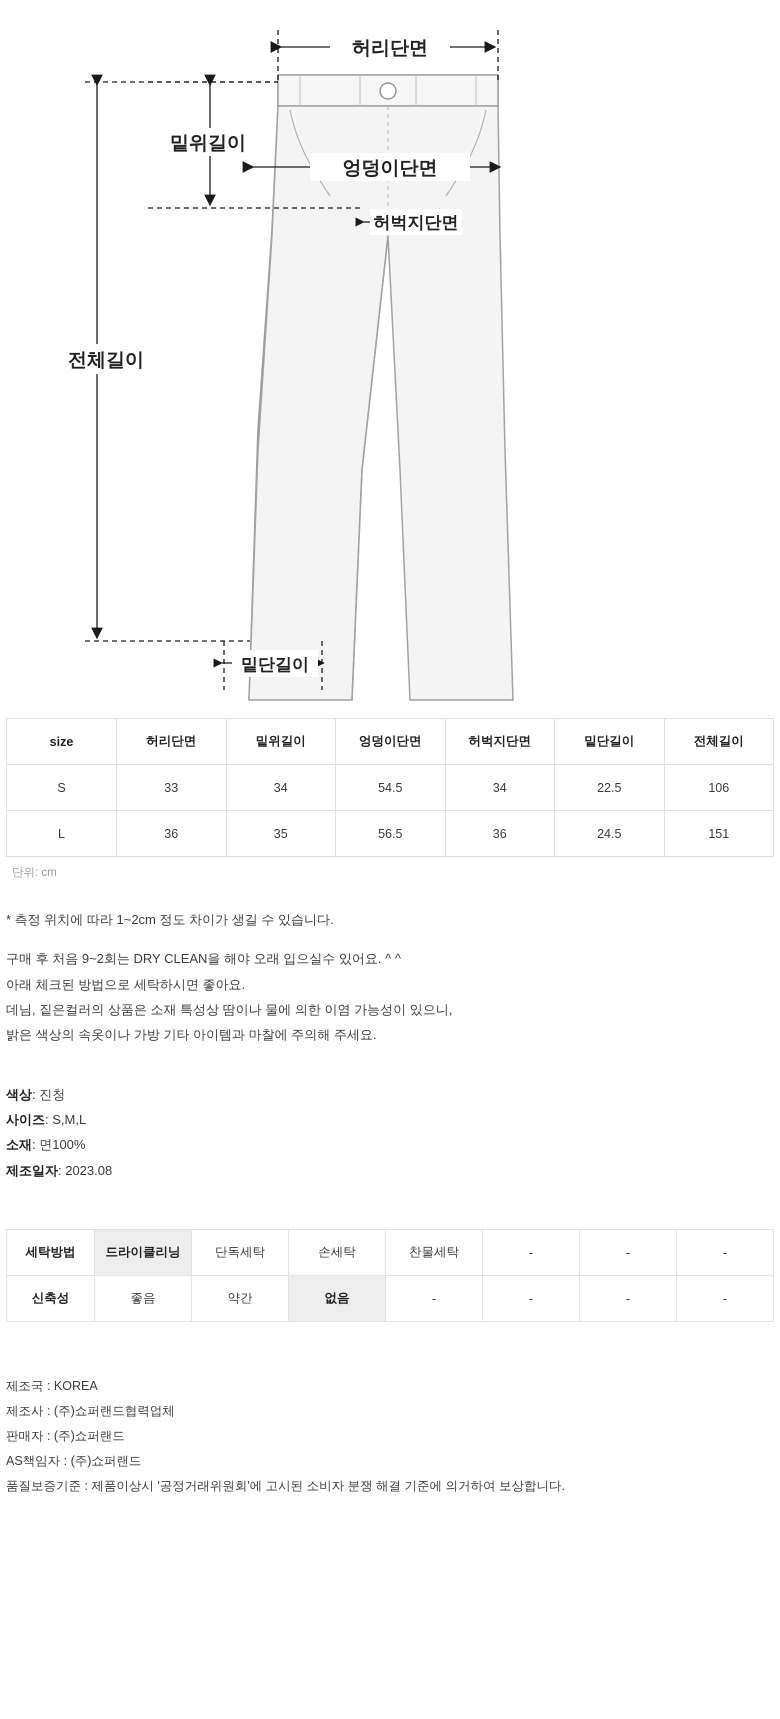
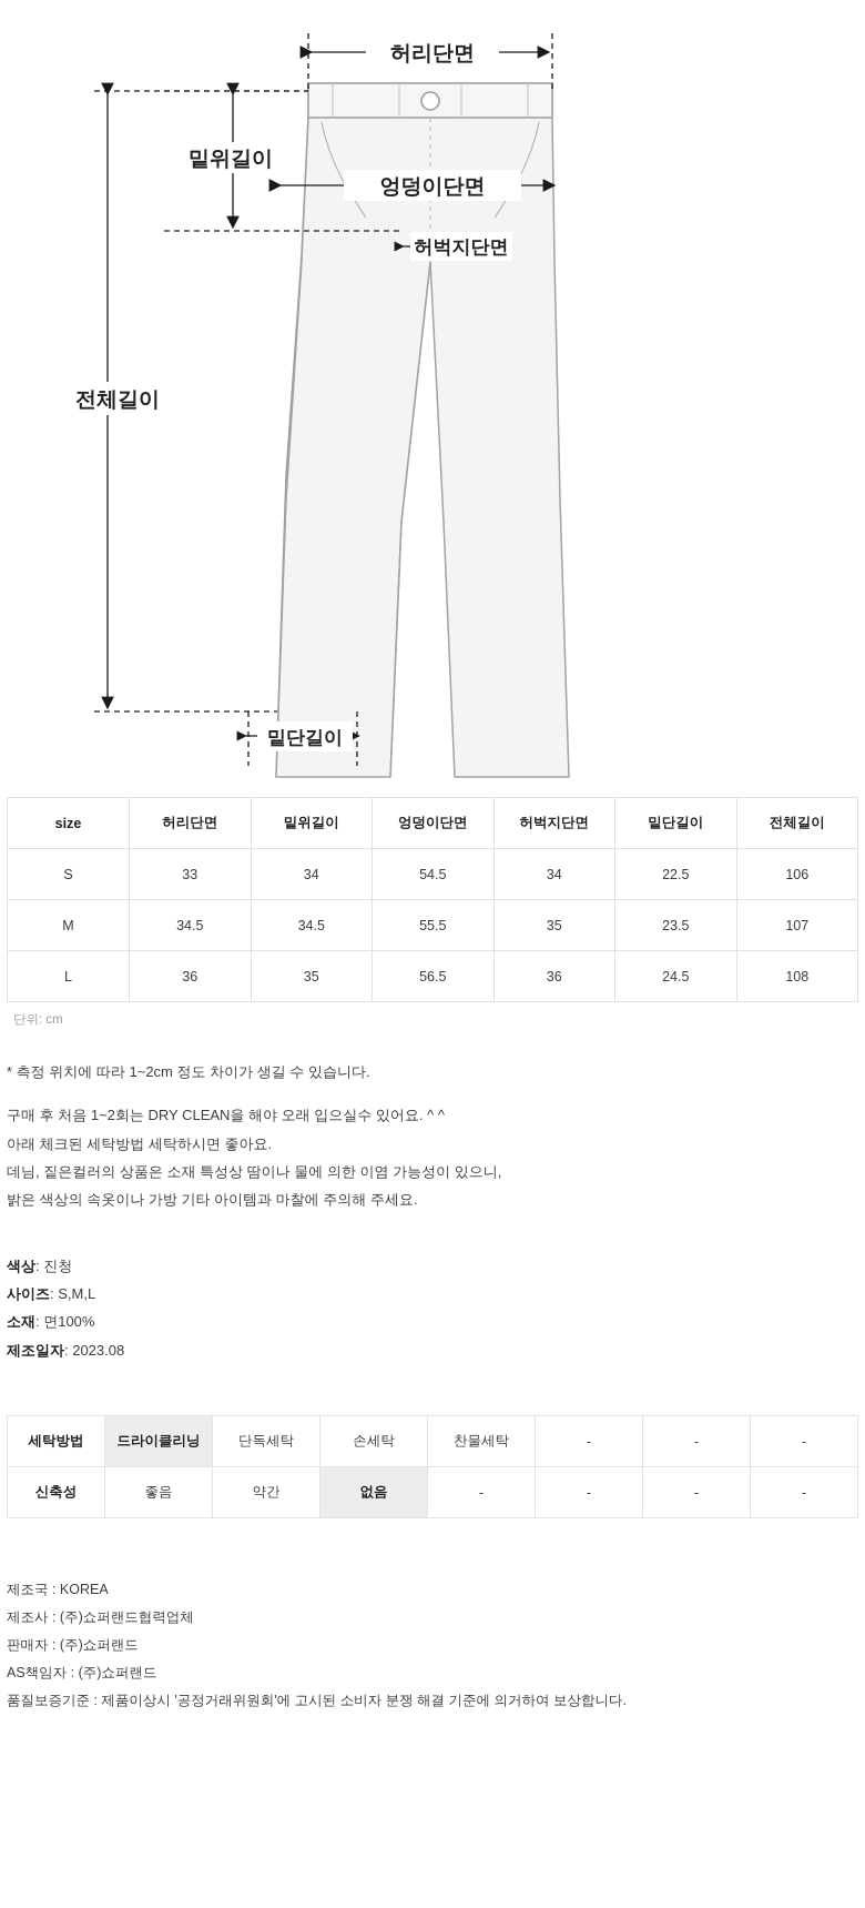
  허리단면
  밑위길이
  엉덩이단면
  허벅지단면
  전체길이
  밑단길이
  size	허리단면	밑위길이	엉덩이단면	허벅지단면	밑단길이	전체길이
  S	33	34	54.5	34	22.5	106
+ M	34.5	34.5	55.5	35	23.5	107
- L	36	35	56.5	36	24.5	151
+ L	36	35	56.5	36	24.5	108
  단위: cm
  * 측정 위치에 따라 1~2cm 정도 차이가 생길 수 있습니다.
- 구매 후 처음 9~2회는 DRY CLEAN을 해야 오래 입으실수 있어요. ^ ^
+ 구매 후 처음 1~2회는 DRY CLEAN을 해야 오래 입으실수 있어요. ^ ^
- 아래 체크된 방법으로 세탁하시면 좋아요.
+ 아래 체크된 세탁방법 세탁하시면 좋아요.
  데님, 짙은컬러의 상품은 소재 특성상 땀이나 물에 의한 이염 가능성이 있으니,
  밝은 색상의 속옷이나 가방 기타 아이템과 마찰에 주의해 주세요.
  색상: 진청
  사이즈: S,M,L
  소재: 면100%
  제조일자: 2023.08
  세탁방법	드라이클리닝	단독세탁	손세탁	찬물세탁	-	-	-
  신축성	좋음	약간	없음	-	-	-	-
  제조국 : KOREA
  제조사 : (주)쇼퍼랜드협력업체
  판매자 : (주)쇼퍼랜드
  AS책임자 : (주)쇼퍼랜드
  품질보증기준 : 제품이상시 '공정거래위원회'에 고시된 소비자 분쟁 해결 기준에 의거하여 보상합니다.
